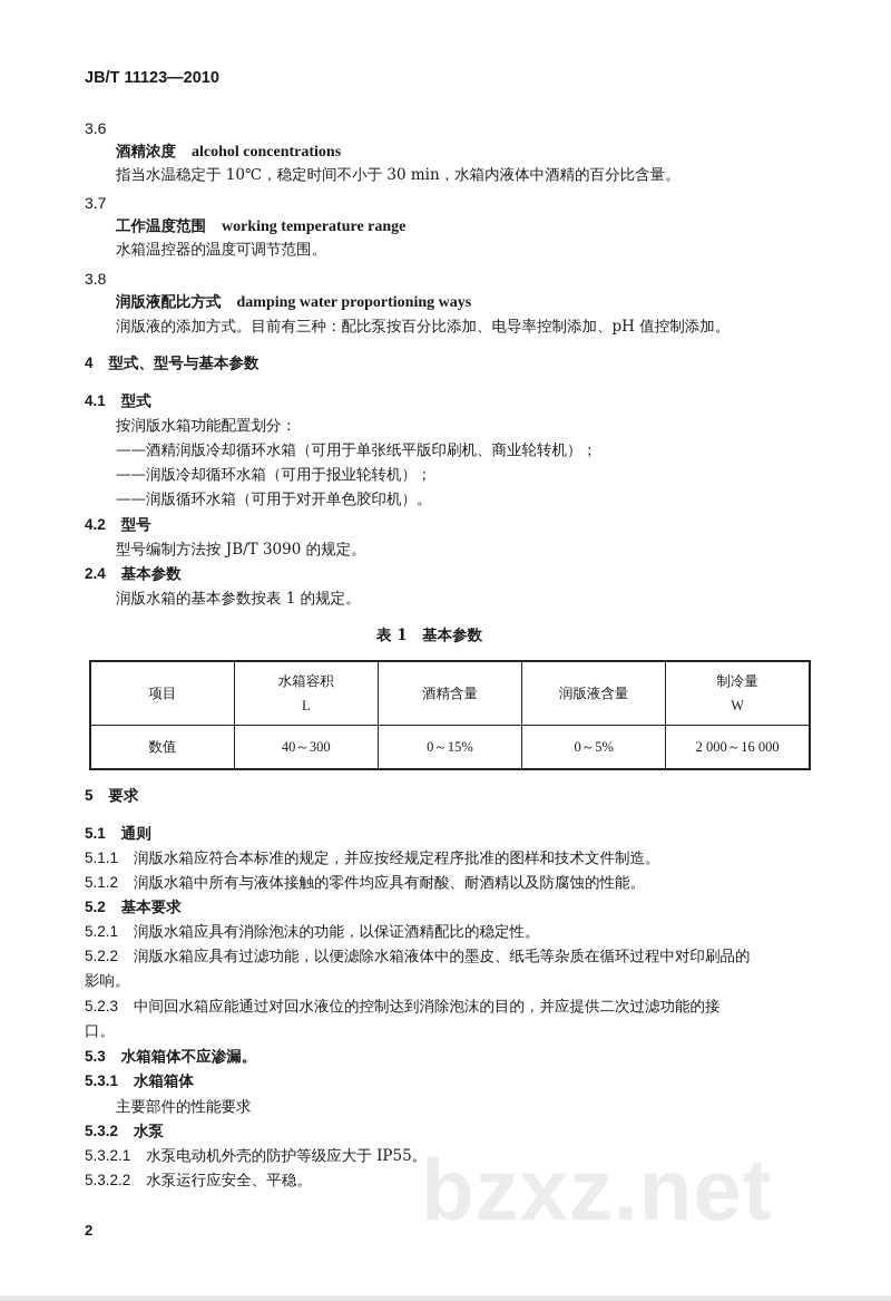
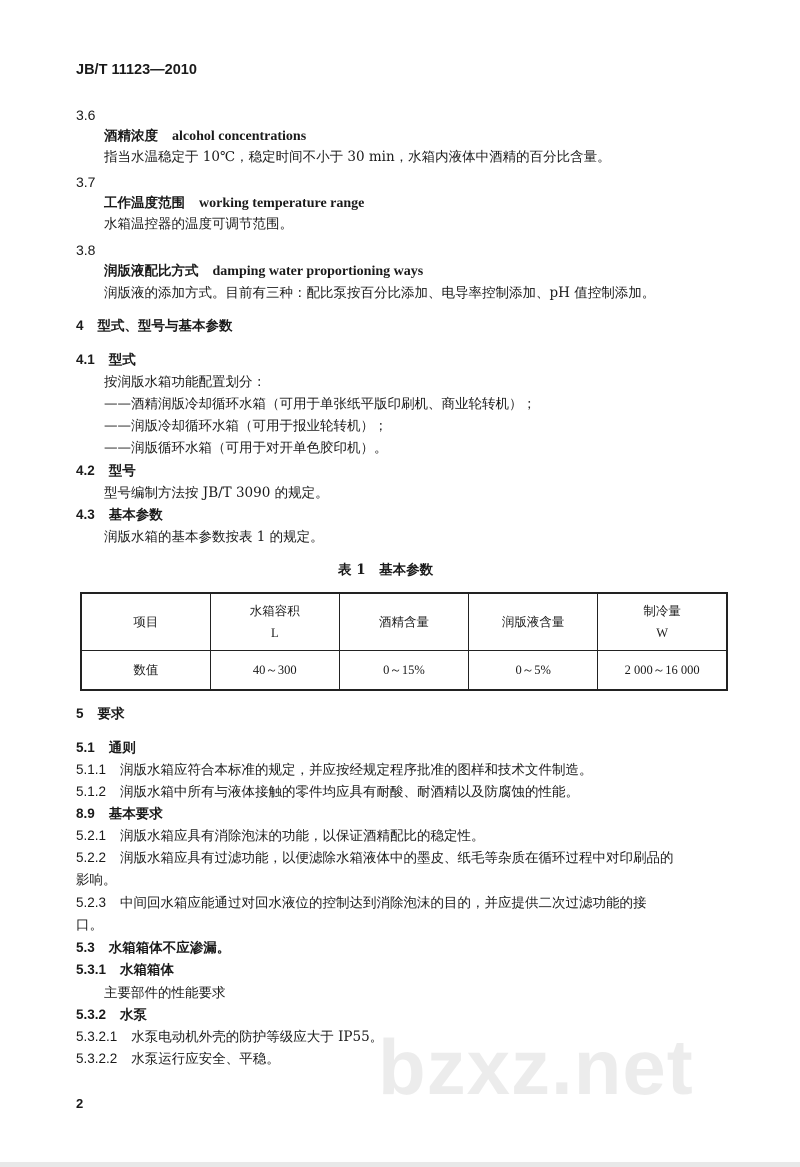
  JB/T 11123—2010
  3.6
  酒精浓度 alcohol concentrations
  指当水温稳定于 10℃，稳定时间不小于 30 min，水箱内液体中酒精的百分比含量。
  3.7
  工作温度范围 working temperature range
  水箱温控器的温度可调节范围。
  3.8
  润版液配比方式 damping water proportioning ways
  润版液的添加方式。目前有三种：配比泵按百分比添加、电导率控制添加、pH 值控制添加。
  4 型式、型号与基本参数
  4.1 型式
  按润版水箱功能配置划分：
  ——酒精润版冷却循环水箱（可用于单张纸平版印刷机、商业轮转机）；
  ——润版冷却循环水箱（可用于报业轮转机）；
  ——润版循环水箱（可用于对开单色胶印机）。
  4.2 型号
  型号编制方法按 JB/T 3090 的规定。
- 2.4 基本参数
+ 4.3 基本参数
  润版水箱的基本参数按表 1 的规定。
  表 1 基本参数
  项目	水箱容积L	酒精含量	润版液含量	制冷量W
  数值	40～300	0～15%	0～5%	2 000～16 000
  5 要求
  5.1 通则
  5.1.1 润版水箱应符合本标准的规定，并应按经规定程序批准的图样和技术文件制造。
  5.1.2 润版水箱中所有与液体接触的零件均应具有耐酸、耐酒精以及防腐蚀的性能。
- 5.2 基本要求
+ 8.9 基本要求
  5.2.1 润版水箱应具有消除泡沫的功能，以保证酒精配比的稳定性。
  5.2.2 润版水箱应具有过滤功能，以便滤除水箱液体中的墨皮、纸毛等杂质在循环过程中对印刷品的
  影响。
  5.2.3 中间回水箱应能通过对回水液位的控制达到消除泡沫的目的，并应提供二次过滤功能的接
  口。
  5.3 水箱箱体不应渗漏。
  5.3.1 水箱箱体
  主要部件的性能要求
  5.3.2 水泵
  5.3.2.1 水泵电动机外壳的防护等级应大于 IP55。
  5.3.2.2 水泵运行应安全、平稳。
  2
